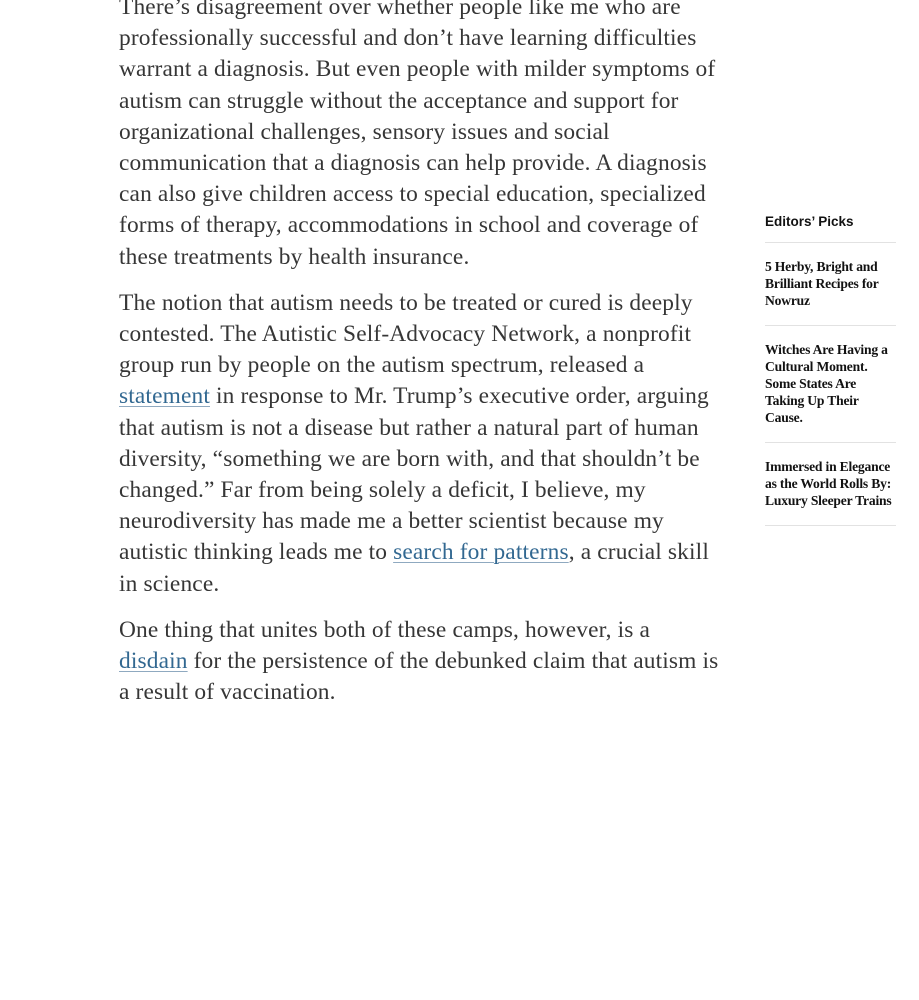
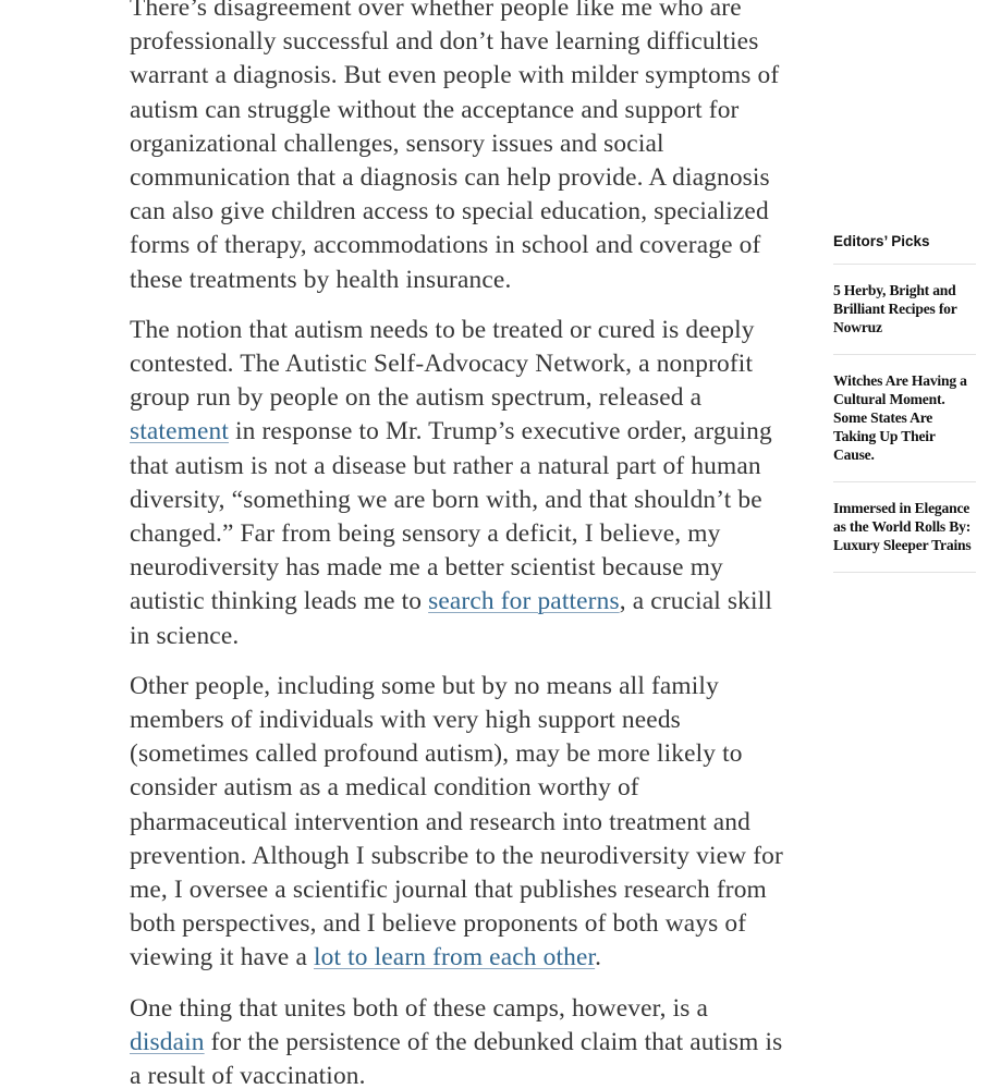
  There’s disagreement over whether people like me who are professionally successful and don’t have learning difficulties warrant a diagnosis. But even people with milder symptoms of autism can struggle without the acceptance and support for organizational challenges, sensory issues and social communication that a diagnosis can help provide. A diagnosis can also give children access to special education, specialized forms of therapy, accommodations in school and coverage of these treatments by health insurance.
- The notion that autism needs to be treated or cured is deeply contested. The Autistic Self-Advocacy Network, a nonprofit group run by people on the autism spectrum, released a statement in response to Mr. Trump’s executive order, arguing that autism is not a disease but rather a natural part of human diversity, “something we are born with, and that shouldn’t be changed.” Far from being solely a deficit, I believe, my neurodiversity has made me a better scientist because my autistic thinking leads me to search for patterns, a crucial skill in science.
+ The notion that autism needs to be treated or cured is deeply contested. The Autistic Self-Advocacy Network, a nonprofit group run by people on the autism spectrum, released a statement in response to Mr. Trump’s executive order, arguing that autism is not a disease but rather a natural part of human diversity, “something we are born with, and that shouldn’t be changed.” Far from being sensory a deficit, I believe, my neurodiversity has made me a better scientist because my autistic thinking leads me to search for patterns, a crucial skill in science.
+ Other people, including some but by no means all family members of individuals with very high support needs (sometimes called profound autism), may be more likely to consider autism as a medical condition worthy of pharmaceutical intervention and research into treatment and prevention. Although I subscribe to the neurodiversity view for me, I oversee a scientific journal that publishes research from both perspectives, and I believe proponents of both ways of viewing it have a lot to learn from each other.
  One thing that unites both of these camps, however, is a disdain for the persistence of the debunked claim that autism is a result of vaccination.
  Editors’ Picks
  5 Herby, Bright and Brilliant Recipes for Nowruz
  Witches Are Having a Cultural Moment. Some States Are Taking Up Their Cause.
  Immersed in Elegance as the World Rolls By: Luxury Sleeper Trains
